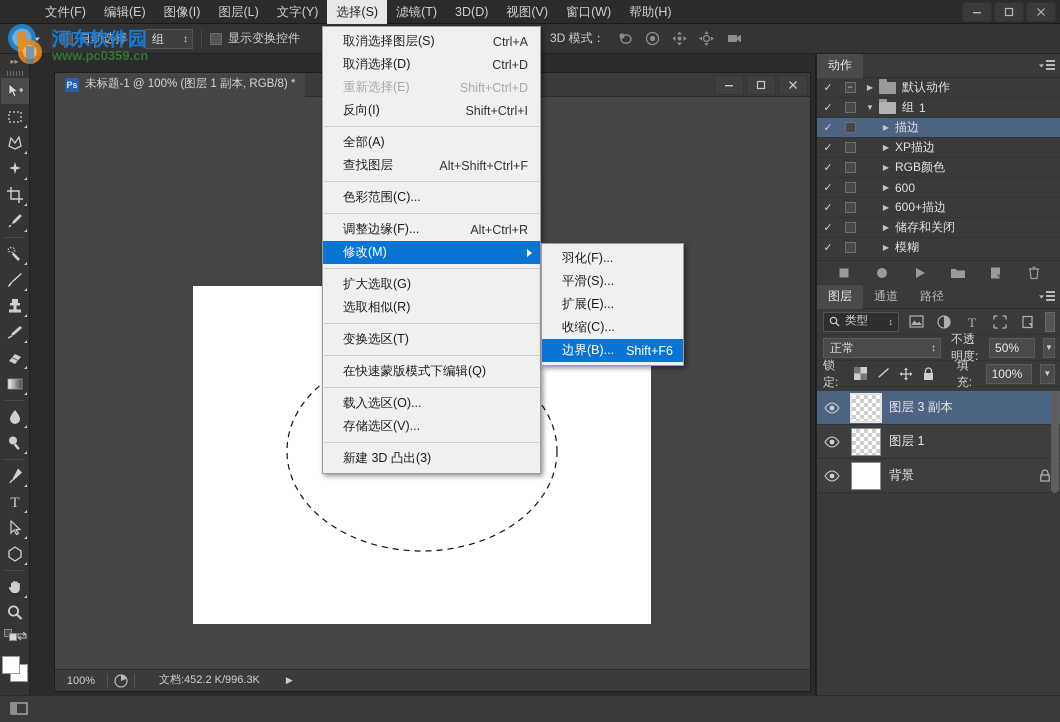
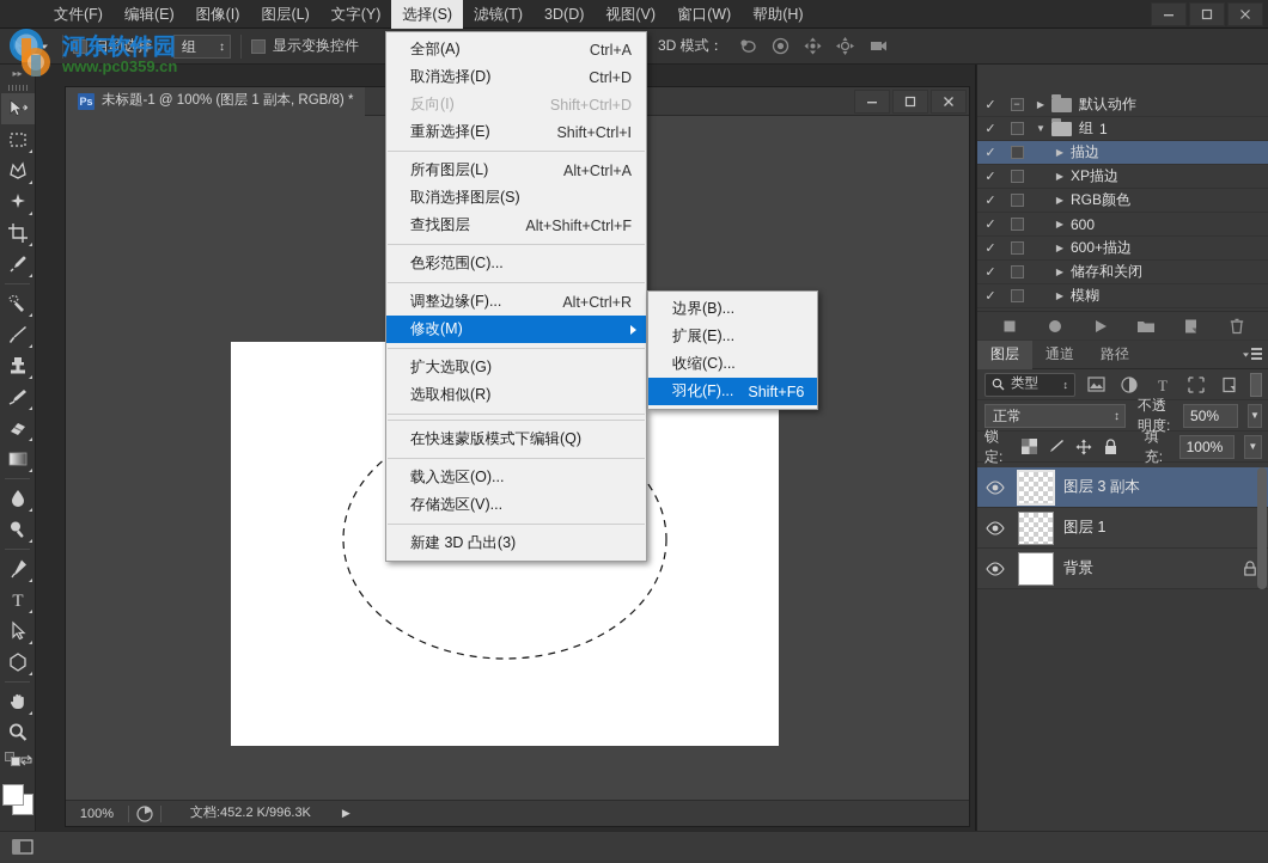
  文件(F)
  编辑(E)
  图像(I)
  图层(L)
  文字(Y)
  选择(S)
  滤镜(T)
  3D(D)
  视图(V)
  窗口(W)
  帮助(H)
  自动选择：
  组
  显示变换控件
  3D 模式：
  ▸▸
  T
  Ps
  未标题-1 @ 100% (图层 1 副本, RGB/8) *
  100%
  文档:452.2 K/996.3K
  ▶
- 动作
  ✓
  −
  ▶
  默认动作
  ✓
  ▼
  组
  1
  ✓
  ▶
  描边
  ✓
  ▶
  XP描边
  ✓
  ▶
  RGB颜色
  ✓
  ▶
  600
  ✓
  ▶
  600+描边
  ✓
  ▶
  储存和关闭
  ✓
  ▶
  模糊
  图层
  通道
  路径
  类型
  ↕
  T
  正常
  不透明度:
  50%
  ▼
  锁定:
  填充:
  100%
  ▼
  图层 3 副本
  图层 1
  背景
- 取消选择图层(S)
+ 全部(A)
  Ctrl+A
  取消选择(D)
  Ctrl+D
- 重新选择(E)
+ 反向(I)
  Shift+Ctrl+D
- 反向(I)
+ 重新选择(E)
  Shift+Ctrl+I
+ 所有图层(L)
+ Alt+Ctrl+A
- 全部(A)
+ 取消选择图层(S)
  查找图层
  Alt+Shift+Ctrl+F
  色彩范围(C)...
  调整边缘(F)...
  Alt+Ctrl+R
  修改(M)
  扩大选取(G)
  选取相似(R)
- 变换选区(T)
  在快速蒙版模式下编辑(Q)
  载入选区(O)...
  存储选区(V)...
  新建 3D 凸出(3)
- 羽化(F)...
+ 边界(B)...
- 平滑(S)...
  扩展(E)...
  收缩(C)...
- 边界(B)...
+ 羽化(F)...
  Shift+F6
  河东软件园
  www.pc0359.cn
